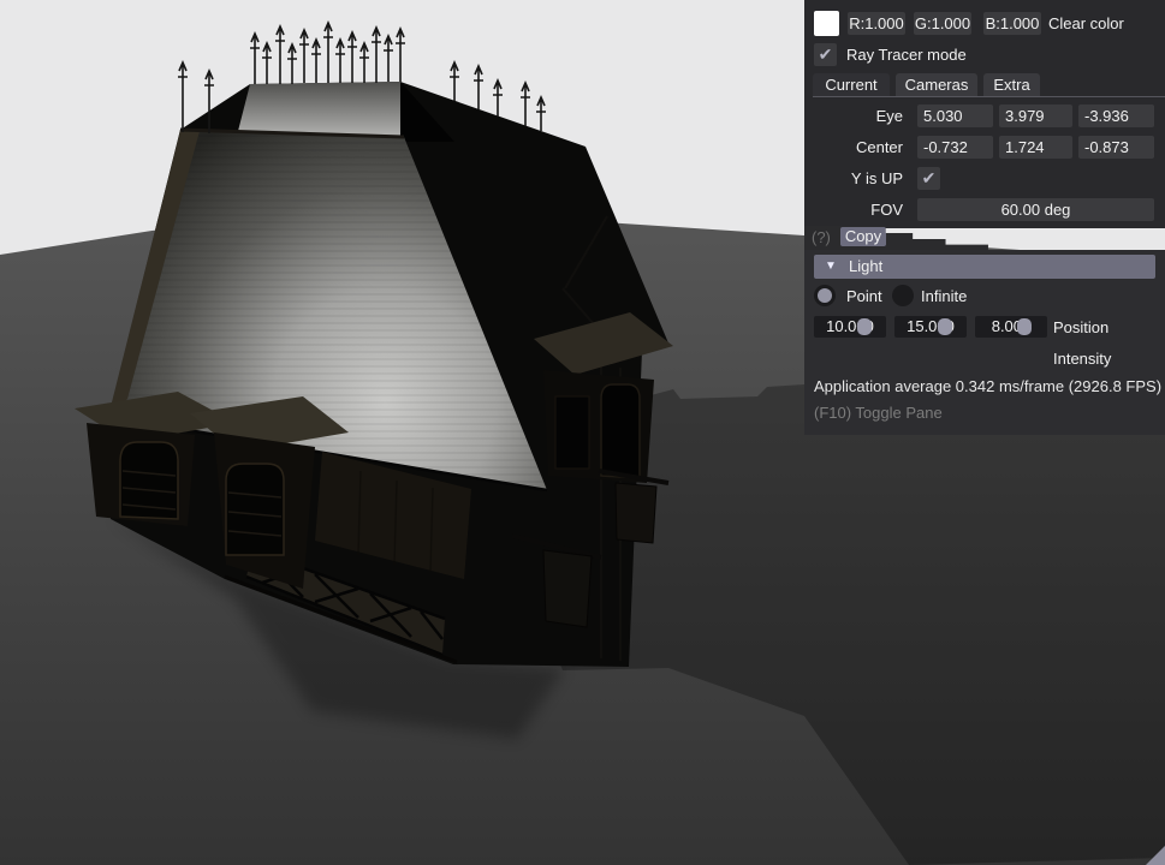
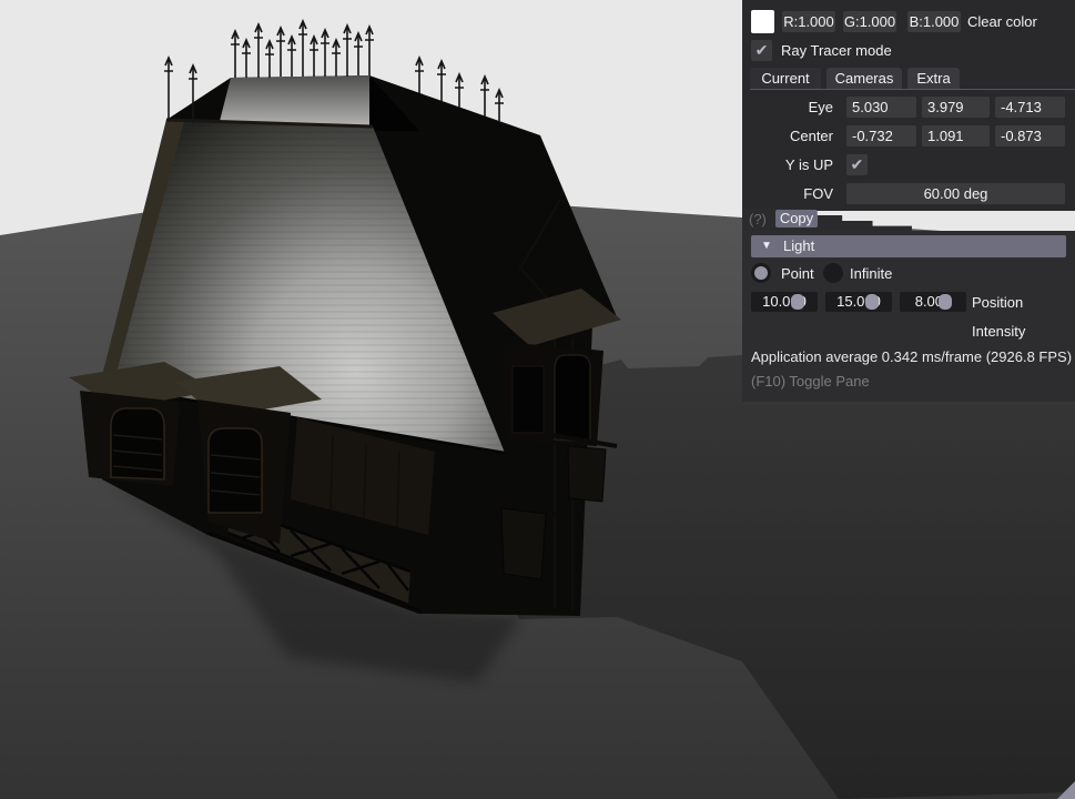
  R:1.000
  G:1.000
  B:1.000
  Clear color
  ✔
  Ray Tracer mode
  Current
  Cameras
  Extra
  Eye
  5.030
  3.979
- -3.936
+ -4.713
  Center
  -0.732
- 1.724
+ 1.091
  -0.873
  Y is UP
  ✔
  FOV
  60.00 deg
  (?)
  Copy
  ▼
  Light
  Point
  Infinite
  Position
  Intensity
  Application average 0.342 ms/frame (2926.8 FPS)
  (F10) Toggle Pane
